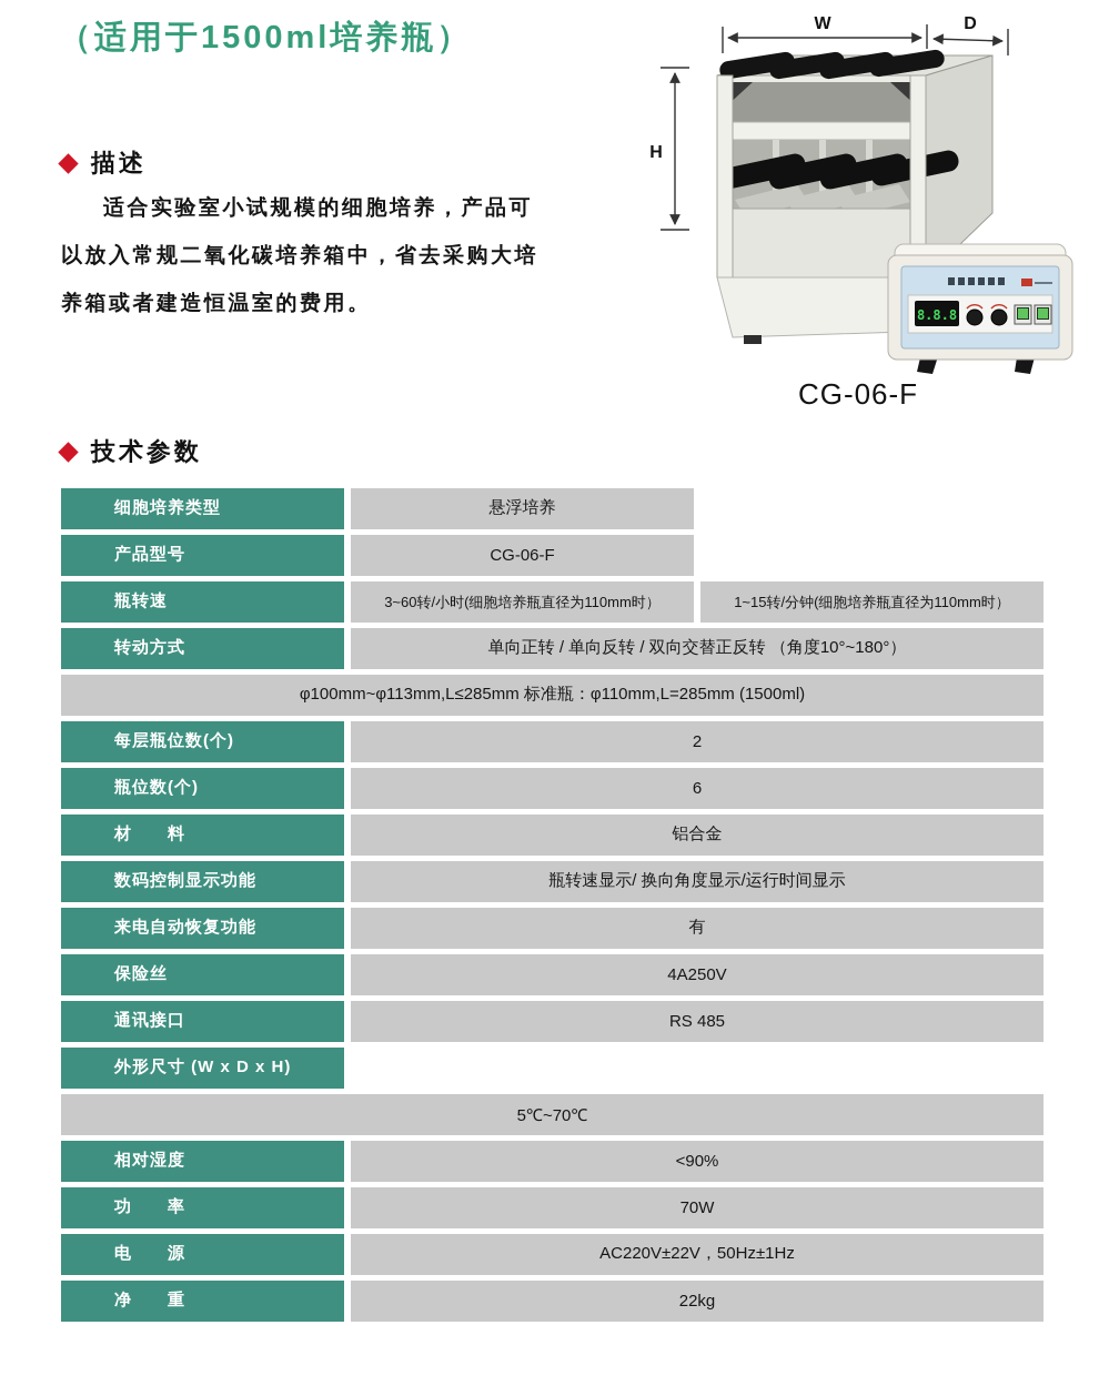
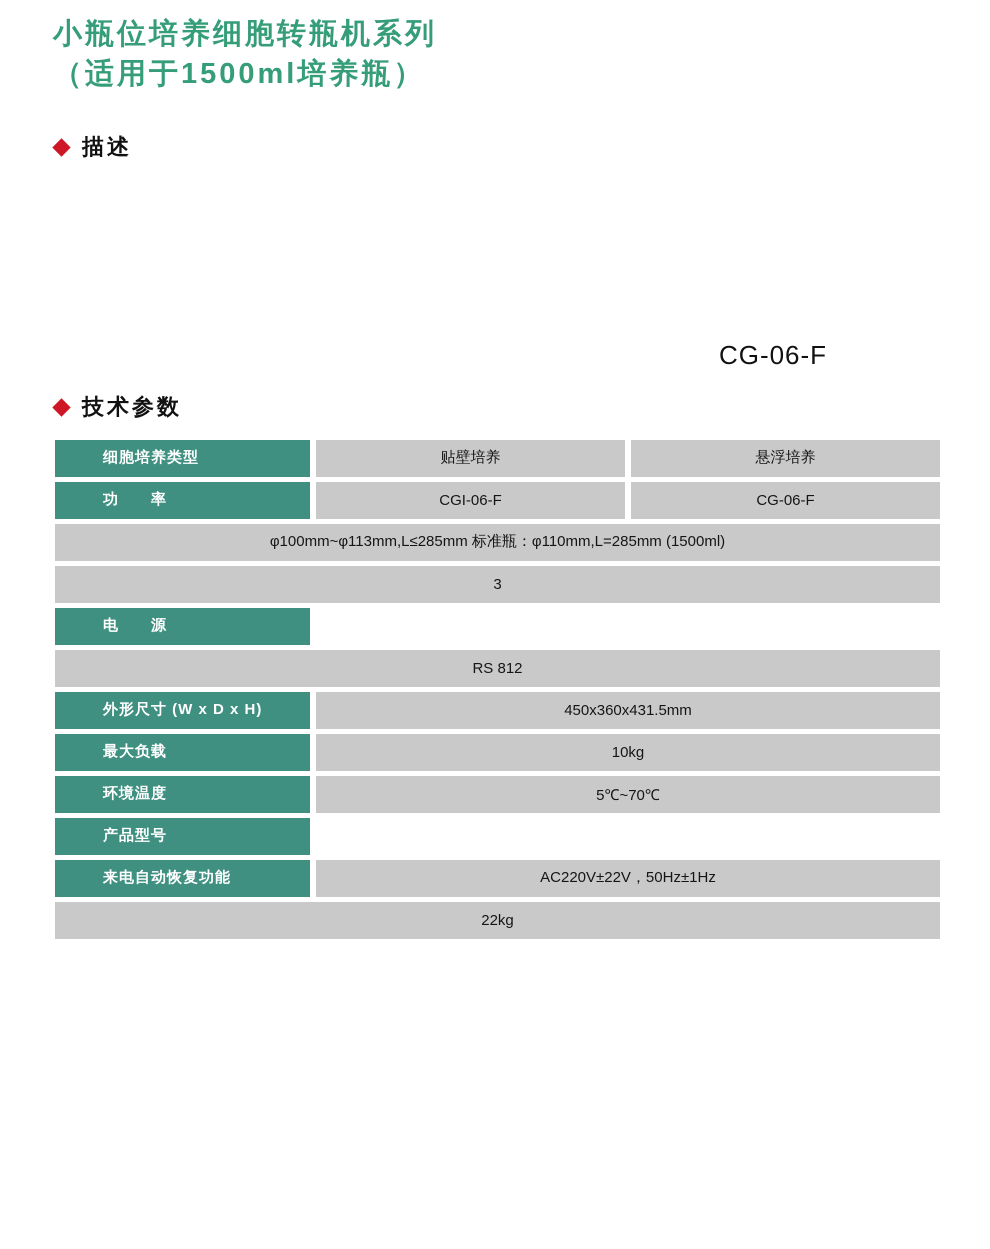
+ 小瓶位培养细胞转瓶机系列
  （适用于1500ml培养瓶）
  描述
- 适合实验室小试规模的细胞培养，产品可以放入常规二氧化碳培养箱中，省去采购大培养箱或者建造恒温室的费用。
- W
- D
- H
- 8.8.8
  CG-06-F
  技术参数
  细胞培养类型
+ 贴壁培养
  悬浮培养
- 产品型号
+ 功 率
+ CGI-06-F
  CG-06-F
- 瓶转速
- 3~60转/小时(细胞培养瓶直径为110mm时）
- 1~15转/分钟(细胞培养瓶直径为110mm时）
- 转动方式
- 单向正转 / 单向反转 / 双向交替正反转 （角度10°~180°）
  φ100mm~φ113mm,L≤285mm 标准瓶：φ110mm,L=285mm (1500ml)
- 每层瓶位数(个)
- 2
+ 3
- 瓶位数(个)
- 6
- 材 料
- 铝合金
- 数码控制显示功能
- 瓶转速显示/ 换向角度显示/运行时间显示
- 来电自动恢复功能
+ 电 源
- 有
- 保险丝
- 4A250V
- 通讯接口
- RS 485
+ RS 812
  外形尺寸 (W x D x H)
+ 450x360x431.5mm
+ 最大负载
+ 10kg
+ 环境温度
  5℃~70℃
- 相对湿度
- <90%
- 功 率
+ 产品型号
- 70W
- 电 源
+ 来电自动恢复功能
  AC220V±22V，50Hz±1Hz
- 净 重
  22kg
